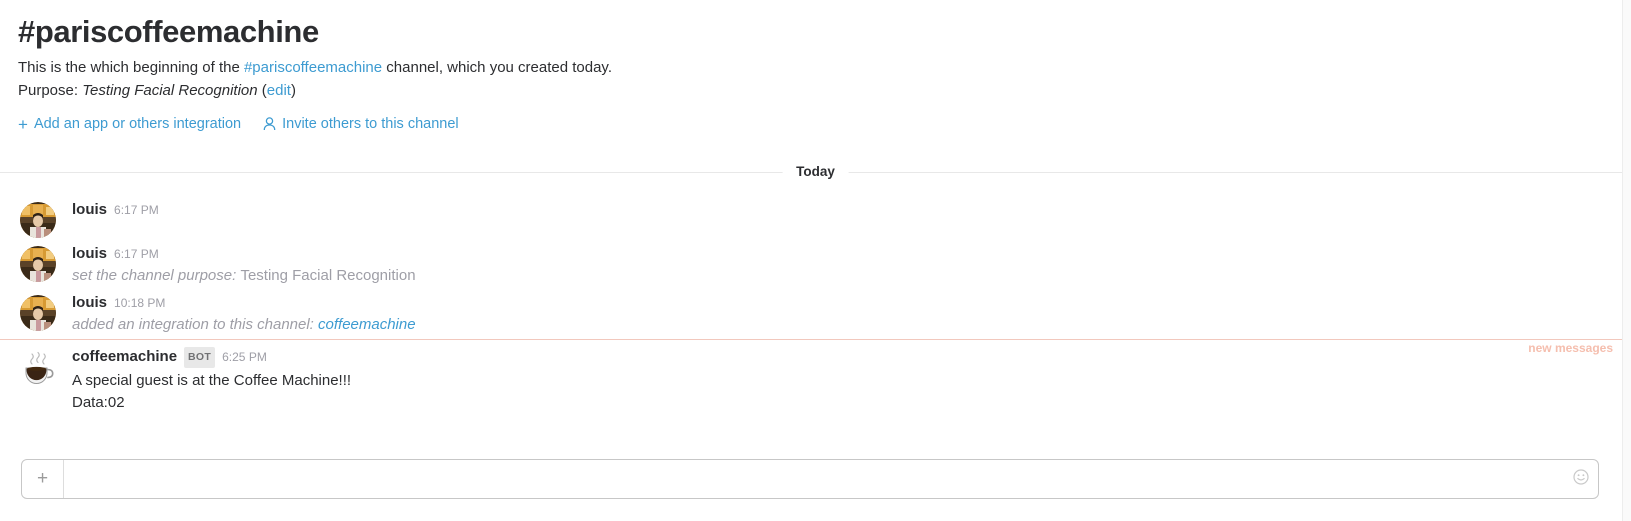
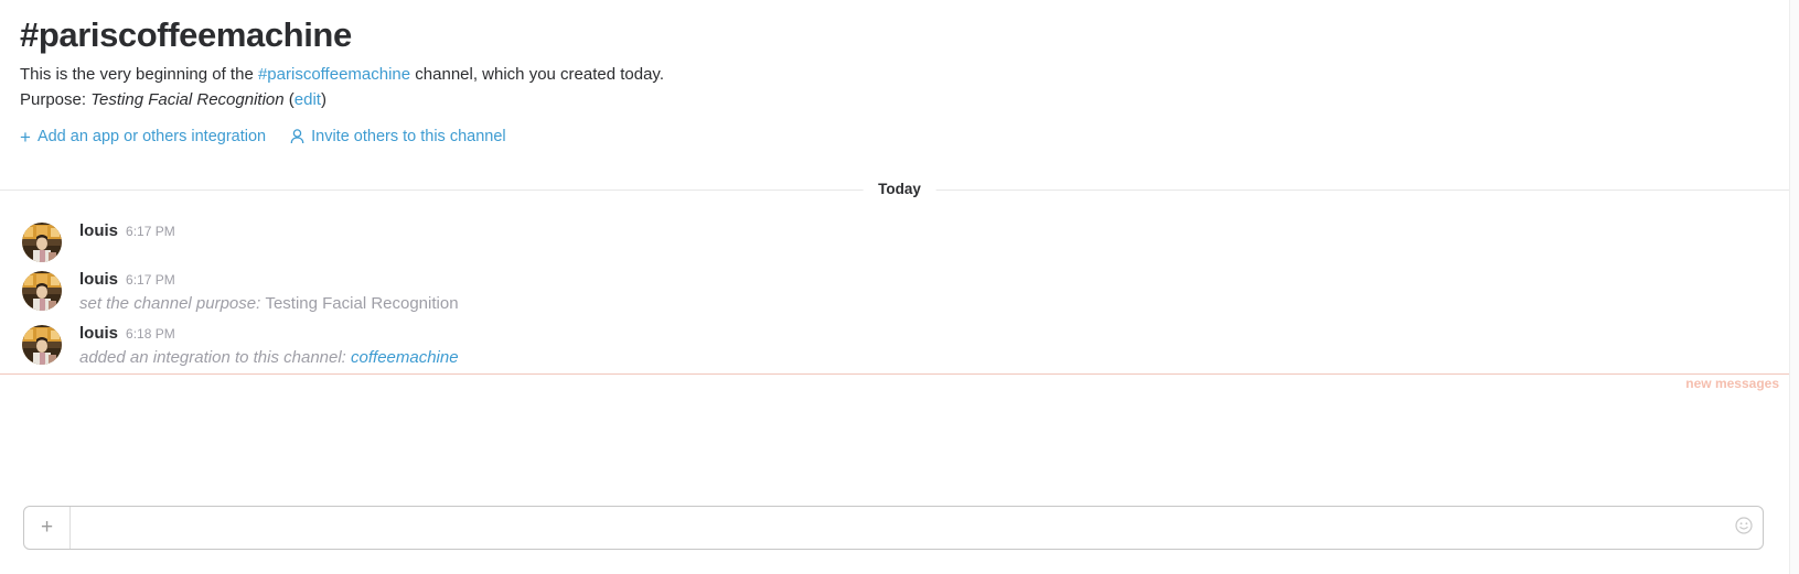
  #pariscoffeemachine
- This is the which beginning of the #pariscoffeemachine channel, which you created today.
+ This is the very beginning of the #pariscoffeemachine channel, which you created today.
  Purpose: Testing Facial Recognition (edit)
  +
  Add an app or others integration
  Invite others to this channel
  Today
  louis
  6:17 PM
  louis
  6:17 PM
  set the channel purpose: Testing Facial Recognition
  louis
- 10:18 PM
+ 6:18 PM
  added an integration to this channel: coffeemachine
  new messages
- coffeemachine
- BOT
- 6:25 PM
- A special guest is at the Coffee Machine!!!
- Data:02
  +
